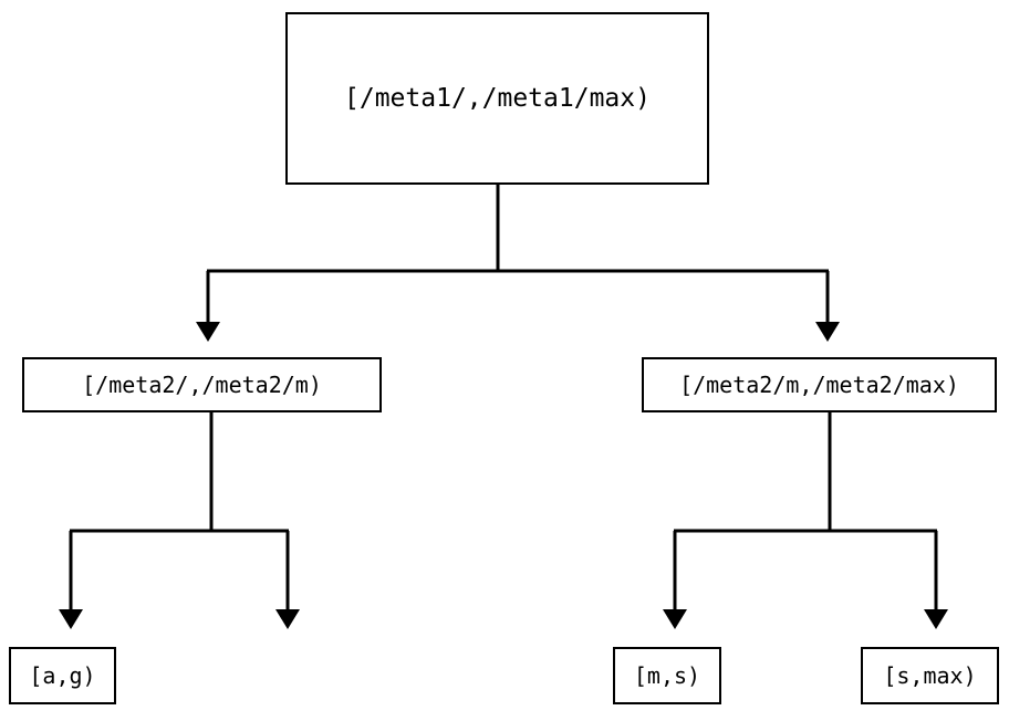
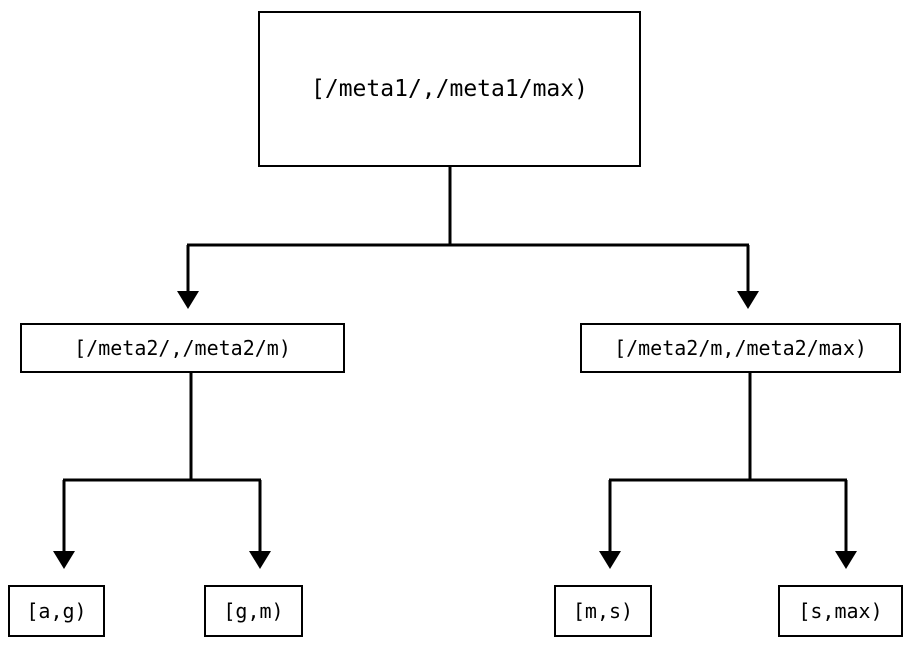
  [/meta1/,/meta1/max)
  [/meta2/,/meta2/m)
  [/meta2/m,/meta2/max)
  [a,g)
+ [g,m)
  [m,s)
  [s,max)
